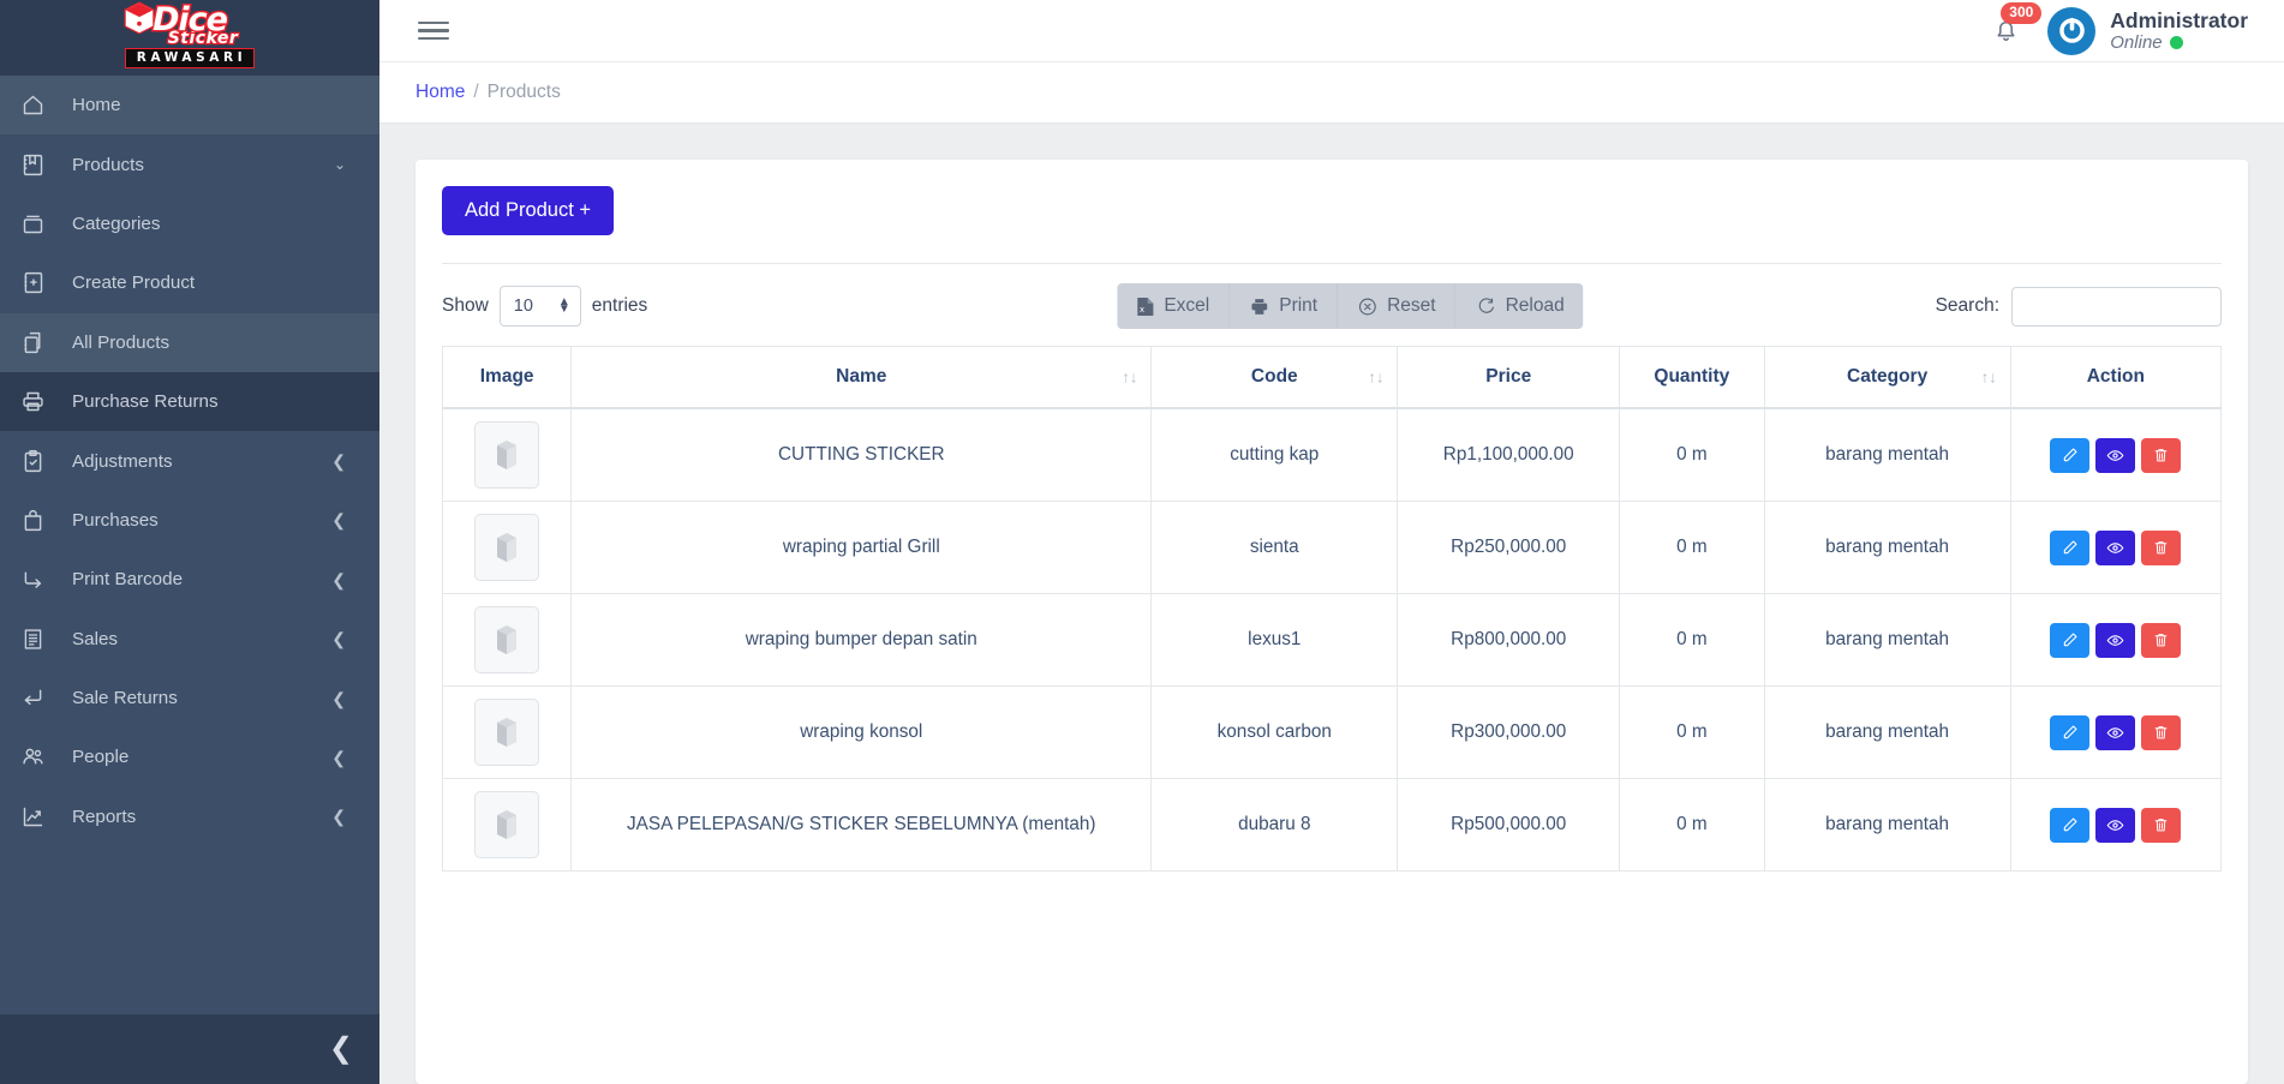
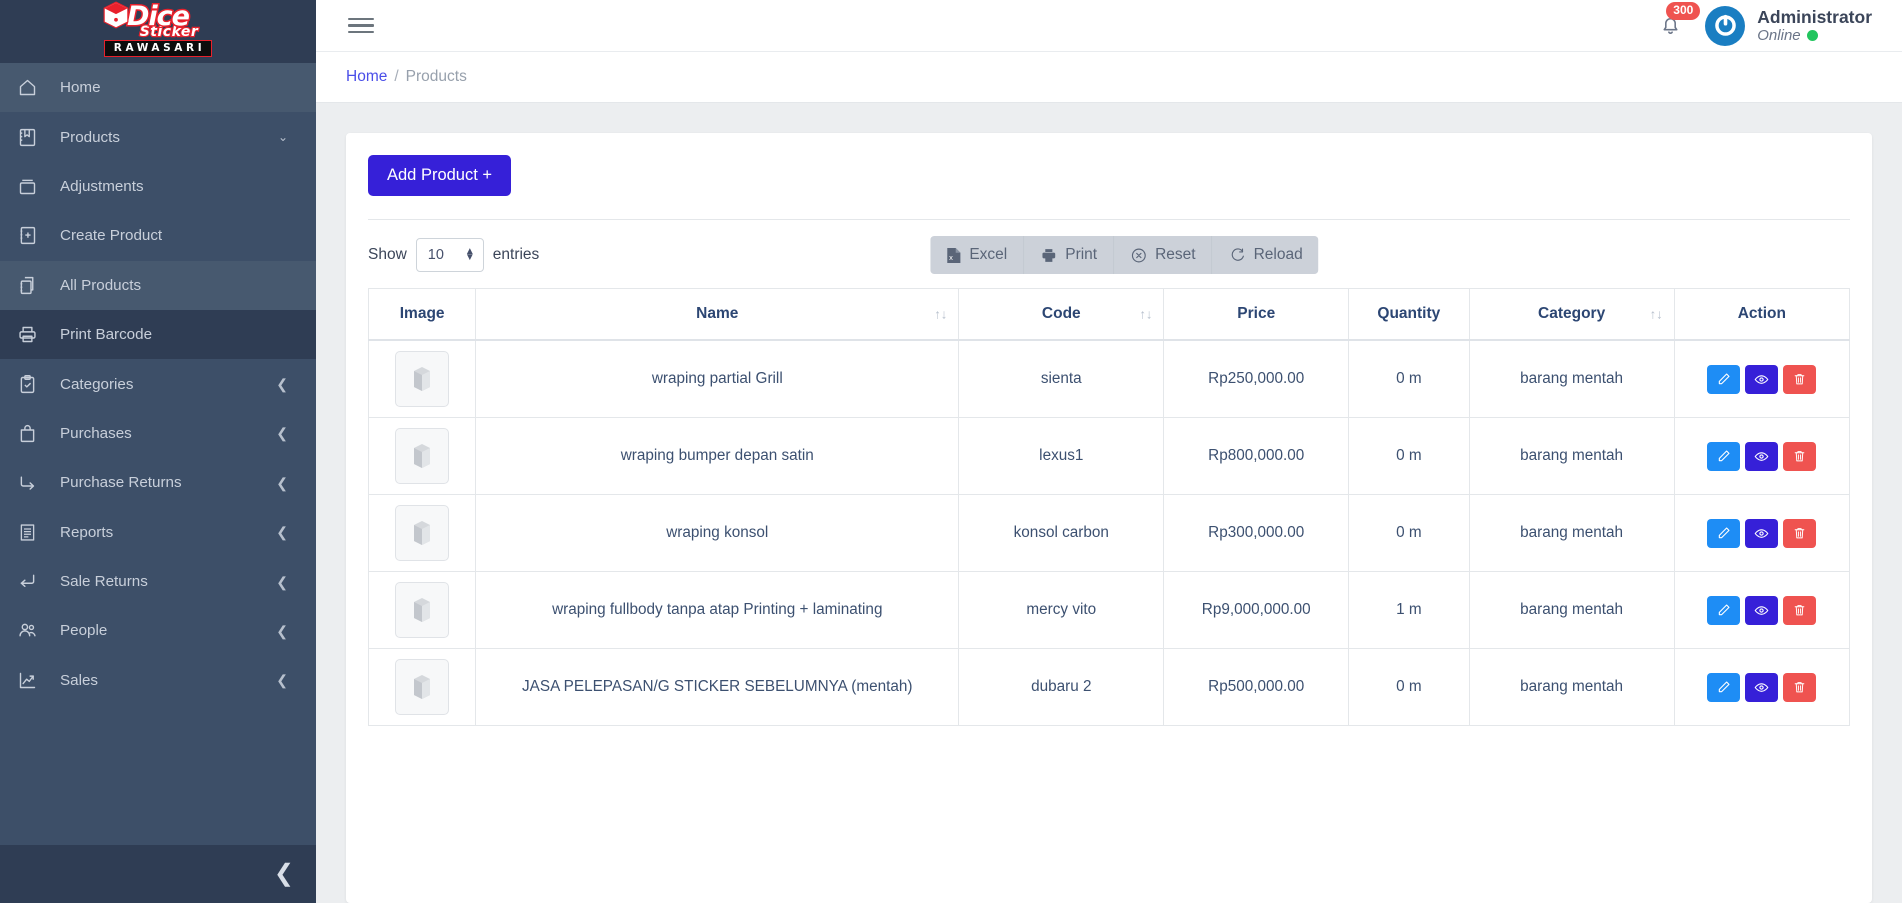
  Dice
  Sticker
  RAWASARI
  Home
  Products
  ⌄
- Categories
+ Adjustments
  Create Product
  All Products
- Purchase Returns
+ Print Barcode
- Adjustments
+ Categories
  ❮
  Purchases
  ❮
- Print Barcode
+ Purchase Returns
  ❮
- Sales
+ Reports
  ❮
  Sale Returns
  ❮
  People
  ❮
- Reports
+ Sales
  ❮
  ❮
  300
  Administrator
  Online
  Home
  /
  Products
  Add Product +
  Show
  10
  ▲
  ▼
  entries
  x
  Excel
  Print
  Reset
  Reload
- Search:
  Image	Name ↑↓	Code ↑↓	Price	Quantity	Category ↑↓	Action
- 	CUTTING STICKER	cutting kap	Rp1,100,000.00	0 m	barang mentah
  	wraping partial Grill	sienta	Rp250,000.00	0 m	barang mentah
  	wraping bumper depan satin	lexus1	Rp800,000.00	0 m	barang mentah
  	wraping konsol	konsol carbon	Rp300,000.00	0 m	barang mentah
+ 	wraping fullbody tanpa atap Printing + laminating	mercy vito	Rp9,000,000.00	1 m	barang mentah
- 	JASA PELEPASAN/G STICKER SEBELUMNYA (mentah)	dubaru 8	Rp500,000.00	0 m	barang mentah
+ 	JASA PELEPASAN/G STICKER SEBELUMNYA (mentah)	dubaru 2	Rp500,000.00	0 m	barang mentah
